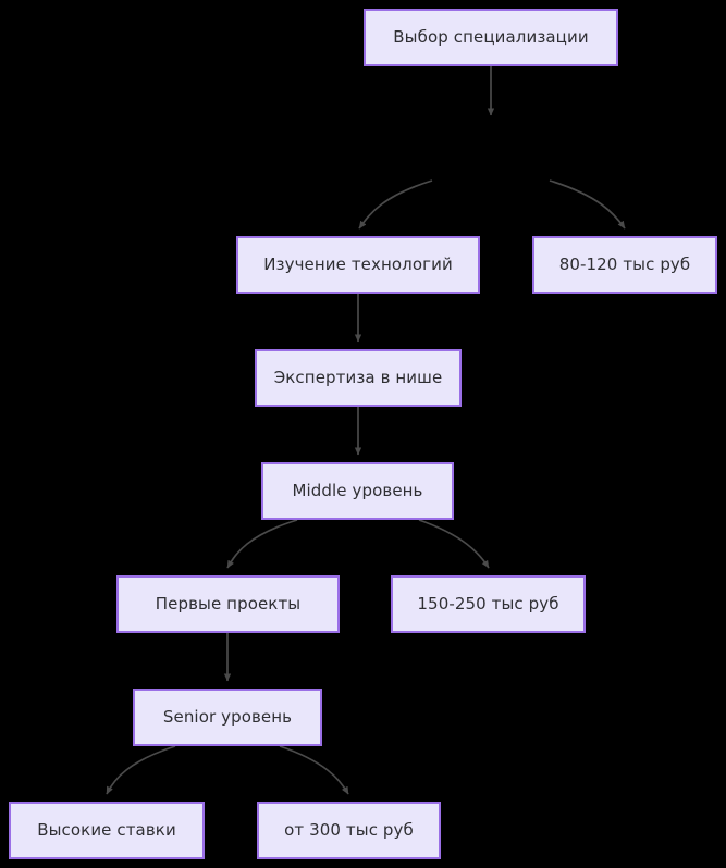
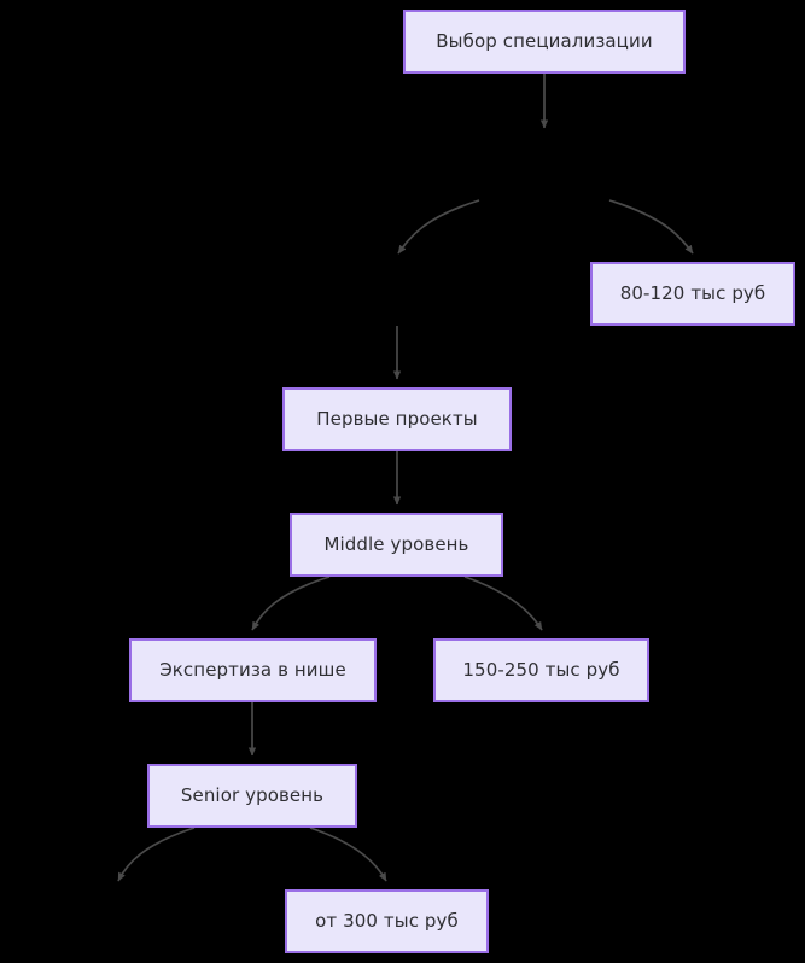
  Выбор специализации
- Изучение технологий
  80-120 тыс руб
- Экспертиза в нише
+ Первые проекты
  Middle уровень
- Первые проекты
+ Экспертиза в нише
  150-250 тыс руб
  Senior уровень
- Высокие ставки
  от 300 тыс руб
